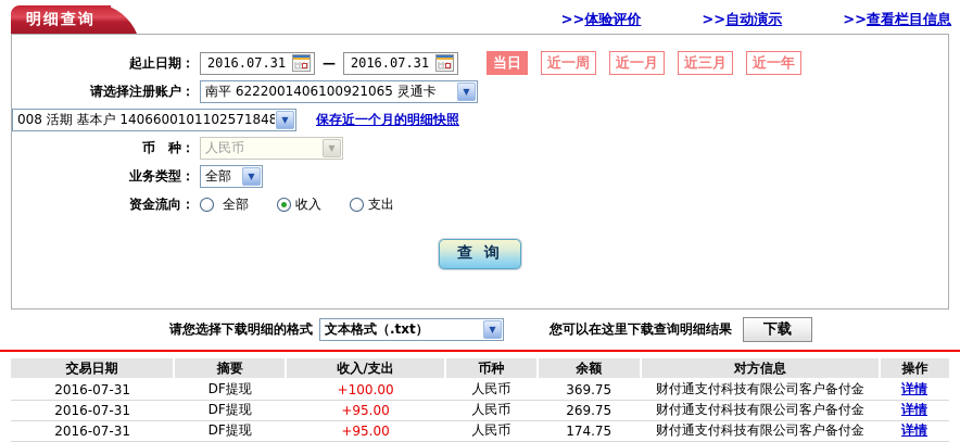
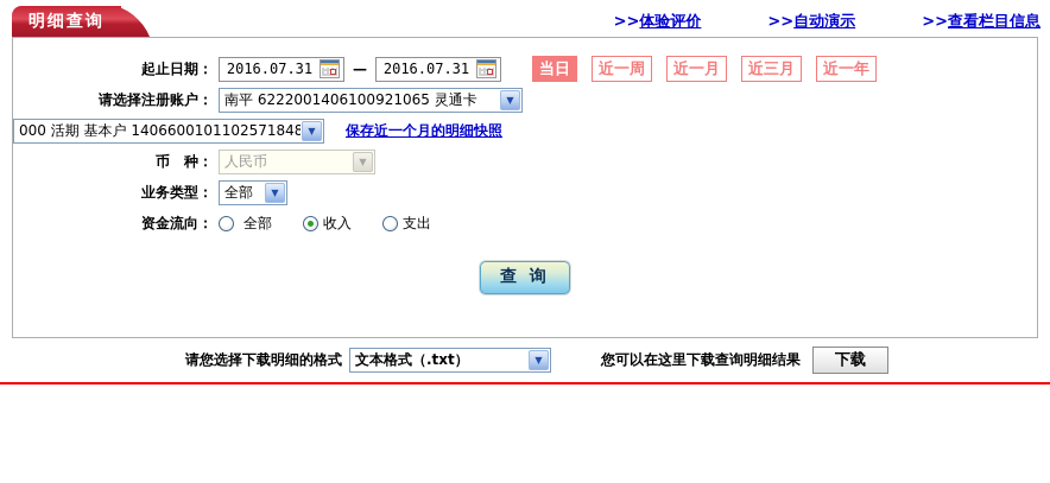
  明细查询
  >>体验评价
  >>自动演示
  >>查看栏目信息
  起止日期：
  2016.07.31
  —
  2016.07.31
  当日
  近一周
  近一月
  近三月
  近一年
  请选择注册账户：
  南平 6222001406100921065 灵通卡
  ▼
- 008 活期 基本户 1406600101102571848
+ 000 活期 基本户 1406600101102571848
  ▼
  保存近一个月的明细快照
  币 种：
  人民币
  ▼
  业务类型：
  全部
  ▼
  资金流向：
  全部
  收入
  支出
  查 询
  请您选择下载明细的格式
  文本格式（.txt）
  ▼
  您可以在这里下载查询明细结果
  下载
- 交易日期	摘要	收入/支出	币种	余额	对方信息	操作
- 2016-07-31	DF提现	+100.00	人民币	369.75	财付通支付科技有限公司客户备付金	详情
- 2016-07-31	DF提现	+95.00	人民币	269.75	财付通支付科技有限公司客户备付金	详情
- 2016-07-31	DF提现	+95.00	人民币	174.75	财付通支付科技有限公司客户备付金	详情
